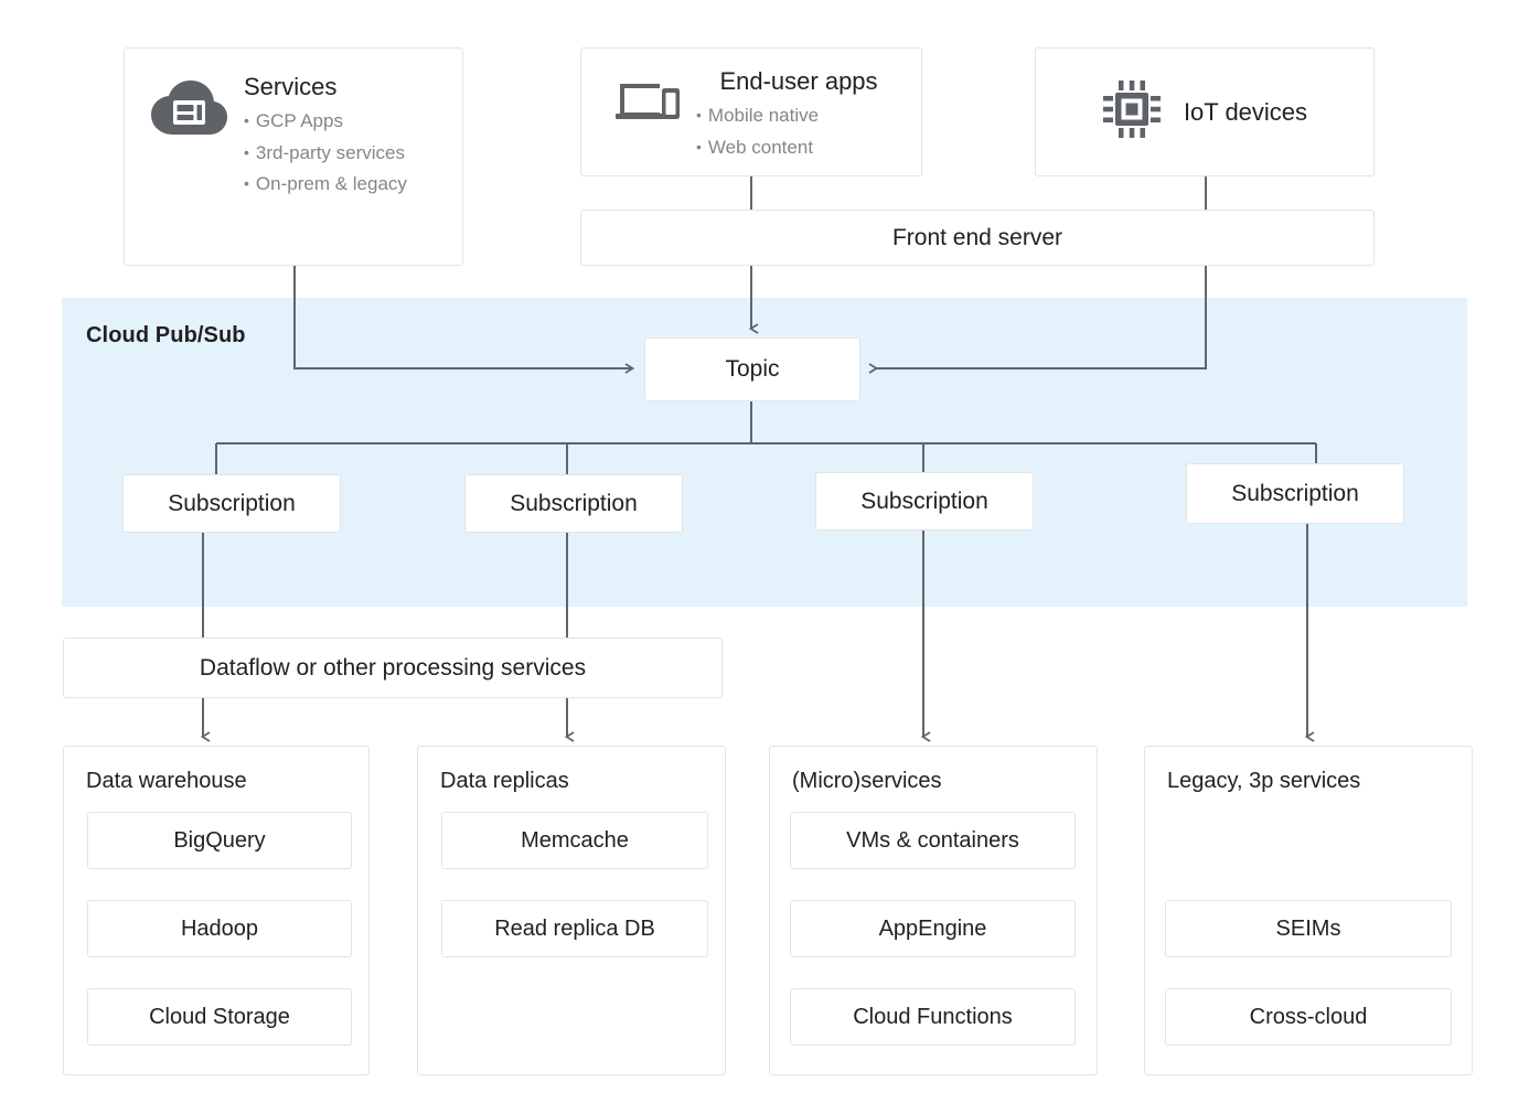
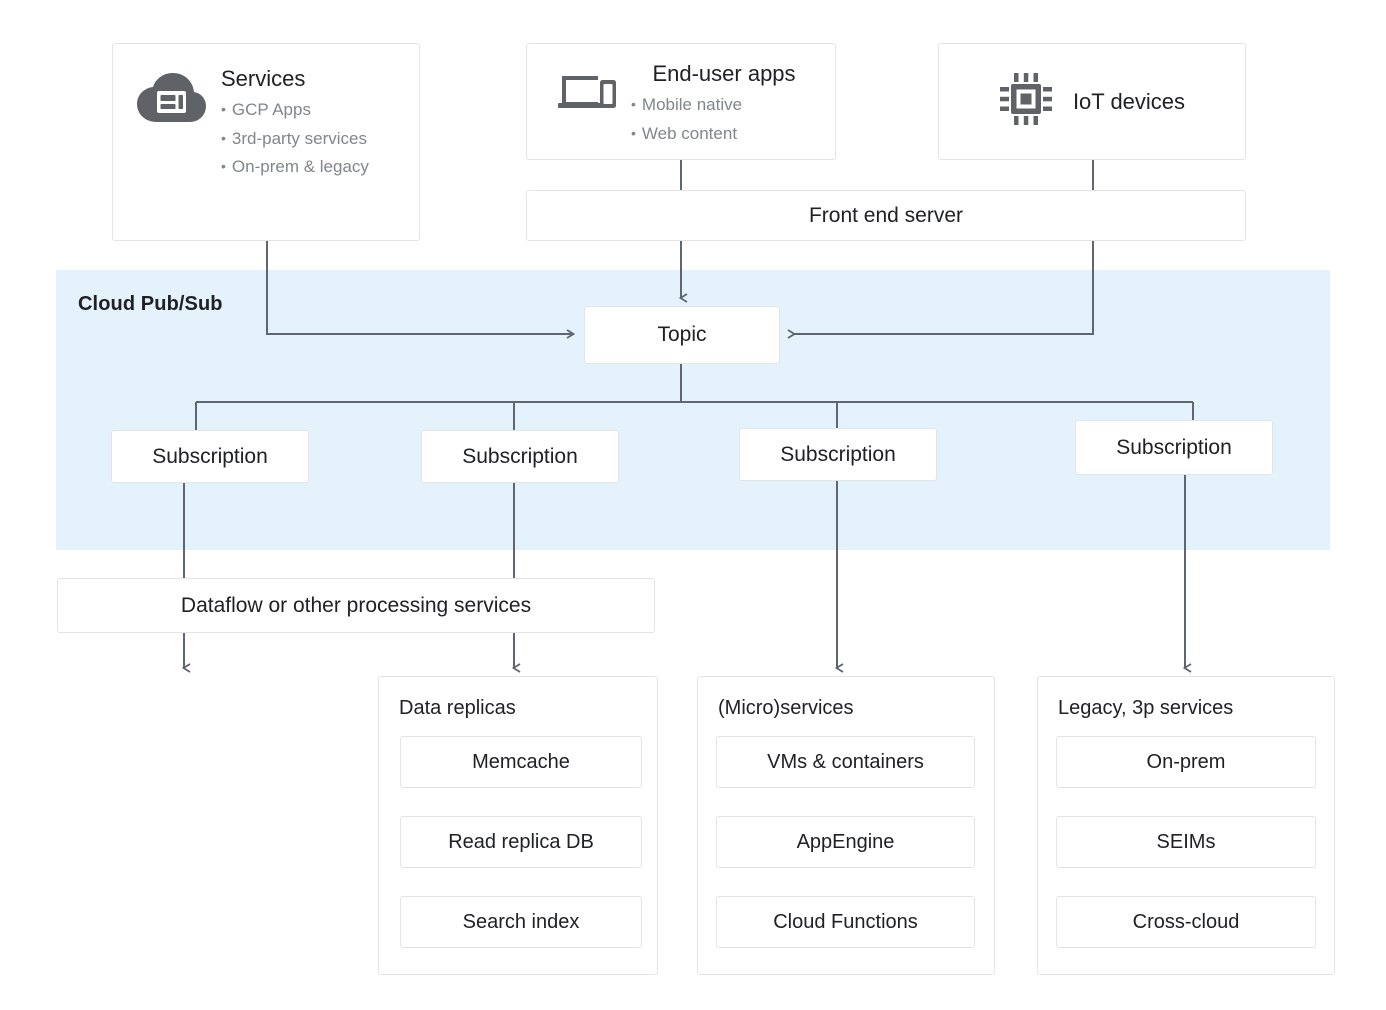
  Cloud Pub/Sub
  Services
  GCP Apps
  3rd-party services
  On-prem & legacy
  End-user apps
  Mobile native
  Web content
  IoT devices
  Front end server
  Topic
  Subscription
  Subscription
  Subscription
  Subscription
  Dataflow or other processing services
- Data warehouse
- BigQuery
- Hadoop
- Cloud Storage
  Data replicas
  Memcache
  Read replica DB
+ Search index
  (Micro)services
  VMs & containers
  AppEngine
  Cloud Functions
  Legacy, 3p services
+ On-prem
  SEIMs
  Cross-cloud
